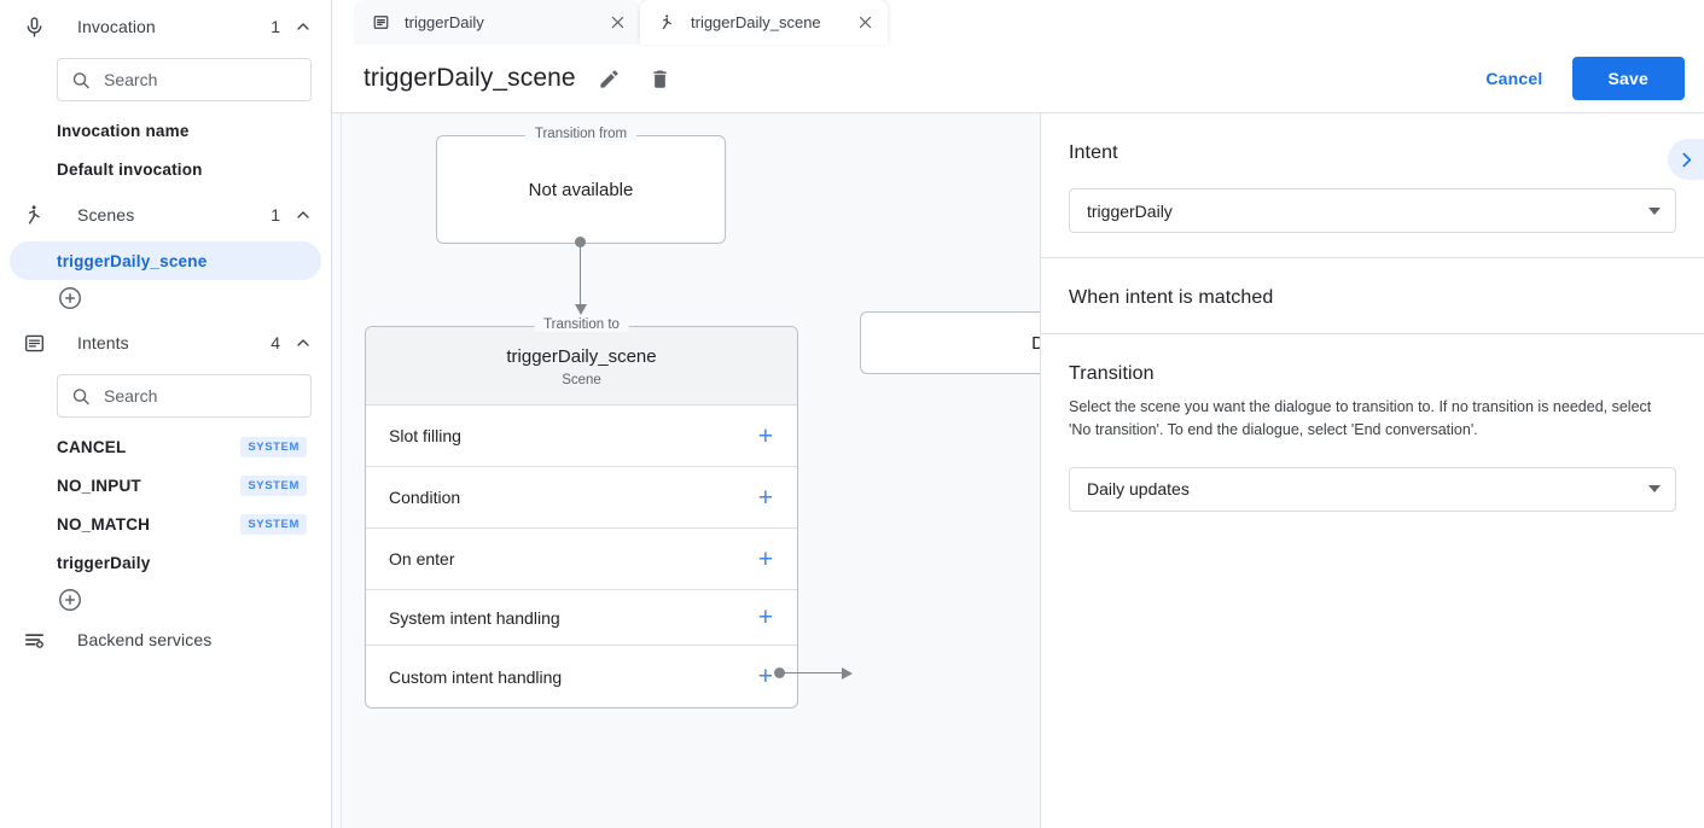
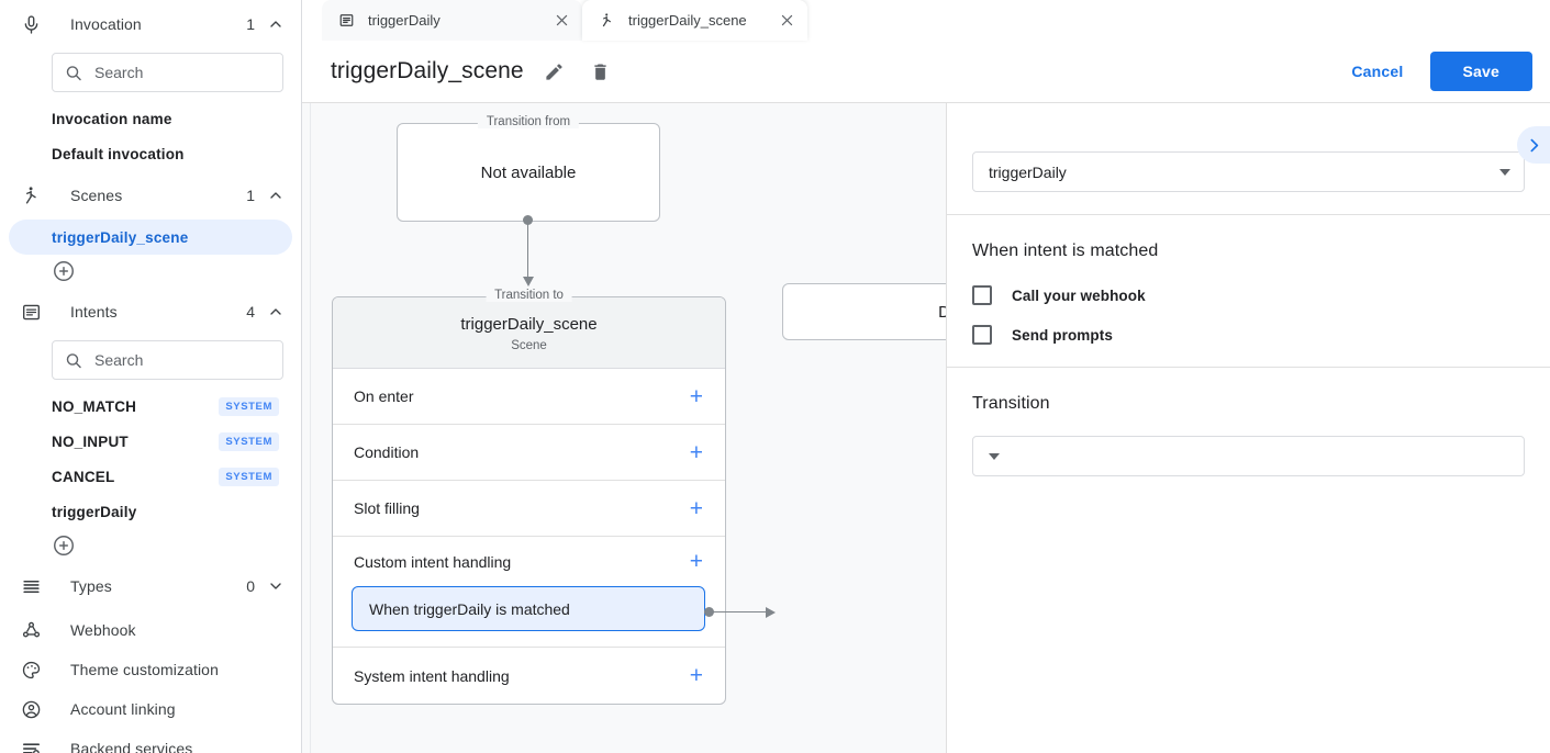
  Invocation
  1
  Search
  Invocation name
  Default invocation
  Scenes
  1
  triggerDaily_scene
  Intents
  4
  Search
- CANCEL
+ NO_MATCH
  SYSTEM
  NO_INPUT
  SYSTEM
- NO_MATCH
+ CANCEL
  SYSTEM
  triggerDaily
+ Types
+ 0
+ Webhook
+ Theme customization
+ Account linking
  Backend services
  triggerDaily
  triggerDaily_scene
  triggerDaily_scene
  Cancel
  Save
  Transition from
  Not available
  Transition to
  triggerDaily_scene
  Scene
- Slot filling
+ On enter
  +
  Condition
  +
- On enter
+ Slot filling
  +
- System intent handling
+ Custom intent handling
  +
+ When triggerDaily is matched
- Custom intent handling
+ System intent handling
  +
- Intent
  triggerDaily
  When intent is matched
+ Call your webhook
+ Send prompts
  Transition
- Select the scene you want the dialogue to transition to. If no transition is needed, select 'No transition'. To end the dialogue, select 'End conversation'.
- Daily updates
